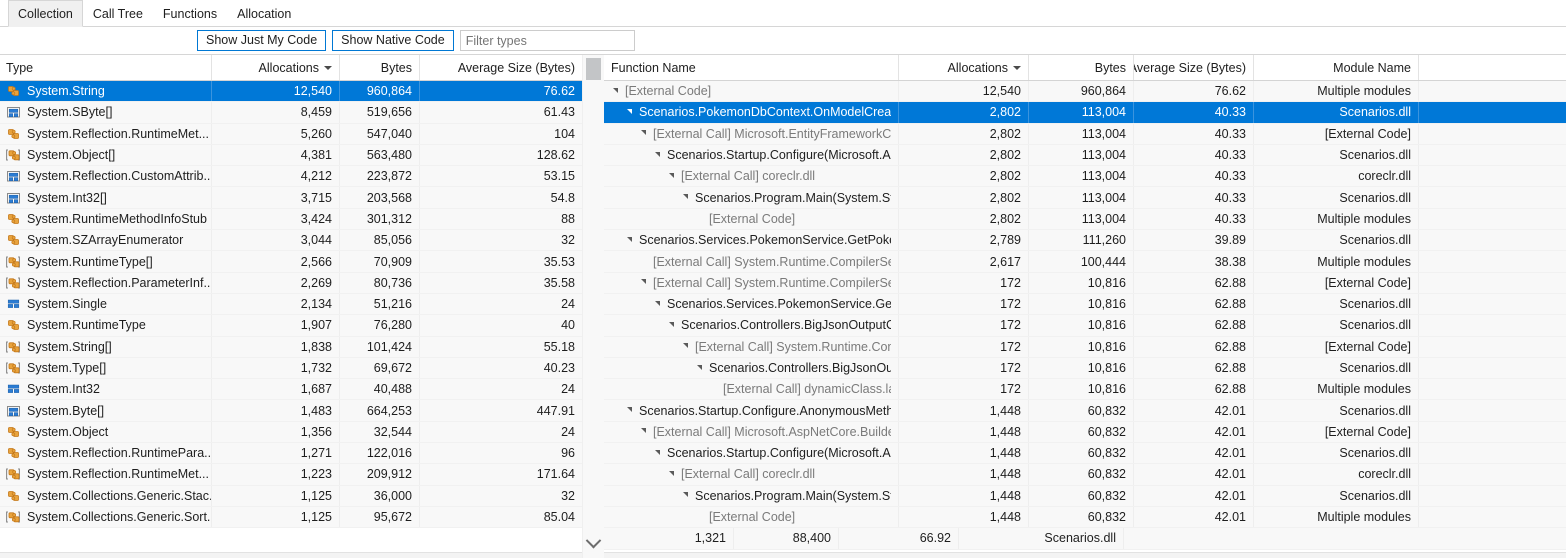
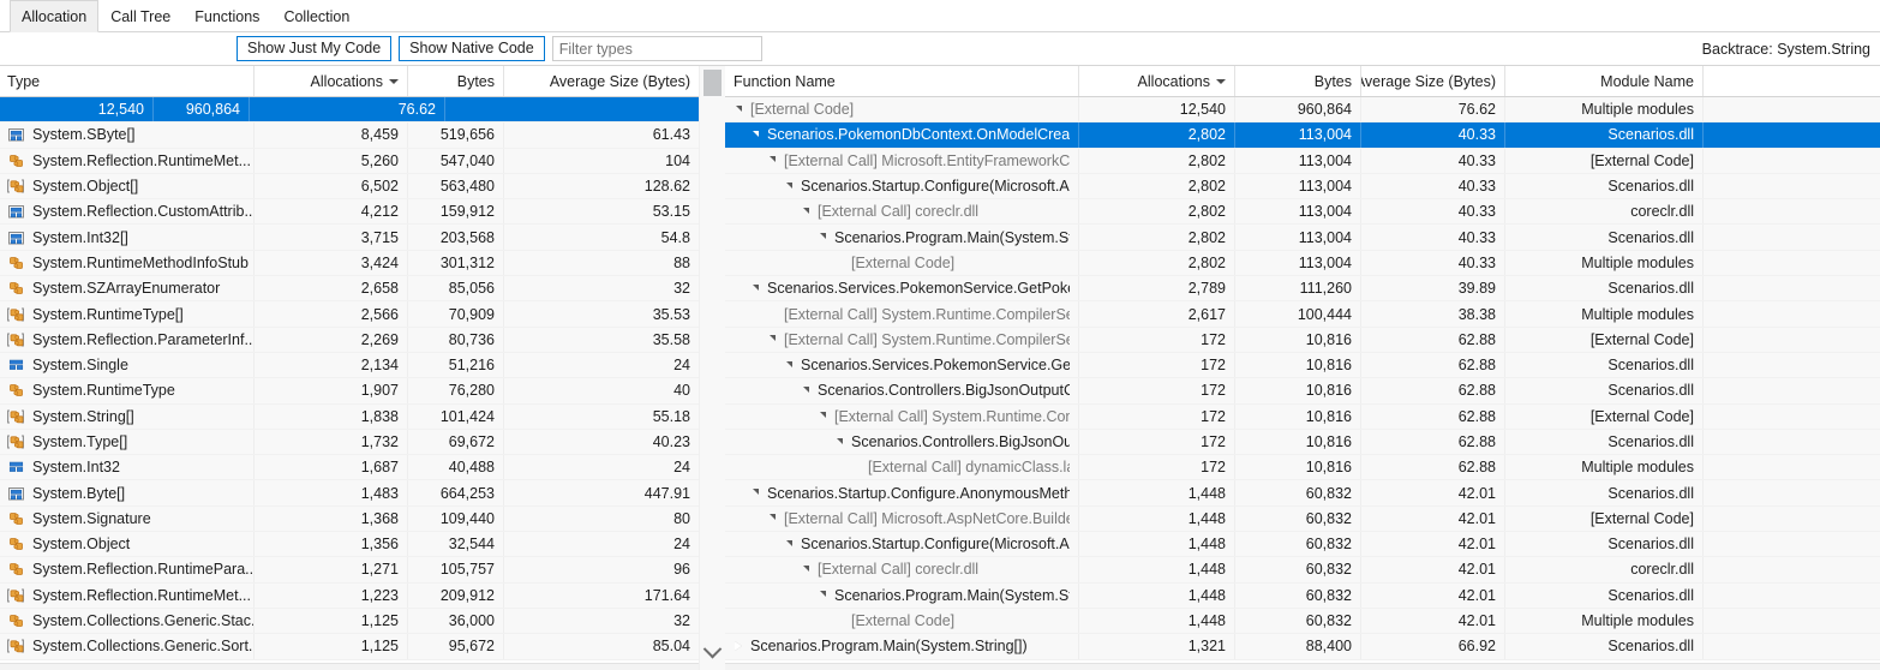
- Collection
+ Allocation
  Call Tree
  Functions
- Allocation
+ Collection
  Show Just My Code
  Show Native Code
  Filter types
+ Backtrace: System.String
  Type
  Allocations
  Bytes
  Average Size (Bytes)
- System.String
  12,540
  960,864
  76.62
  System.SByte[]
  8,459
  519,656
  61.43
  System.Reflection.RuntimeMet...
  5,260
  547,040
  104
  System.Object[]
- 4,381
+ 6,502
  563,480
  128.62
  System.Reflection.CustomAttrib..
  4,212
- 223,872
+ 159,912
  53.15
  System.Int32[]
  3,715
  203,568
  54.8
  System.RuntimeMethodInfoStub
  3,424
  301,312
  88
  System.SZArrayEnumerator
- 3,044
+ 2,658
  85,056
  32
  System.RuntimeType[]
  2,566
  70,909
  35.53
  System.Reflection.ParameterInf..
  2,269
  80,736
  35.58
  System.Single
  2,134
  51,216
  24
  System.RuntimeType
  1,907
  76,280
  40
  System.String[]
  1,838
  101,424
  55.18
  System.Type[]
  1,732
  69,672
  40.23
  System.Int32
  1,687
  40,488
  24
  System.Byte[]
  1,483
  664,253
  447.91
+ System.Signature
+ 1,368
+ 109,440
+ 80
  System.Object
  1,356
  32,544
  24
  System.Reflection.RuntimePara..
  1,271
- 122,016
+ 105,757
  96
  System.Reflection.RuntimeMet...
  1,223
  209,912
  171.64
  System.Collections.Generic.Stac.
  1,125
  36,000
  32
  System.Collections.Generic.Sort.
  1,125
  95,672
  85.04
  Function Name
  Allocations
  Bytes
  verage Size (Bytes)
  Module Name
  [External Code]
  12,540
  960,864
  76.62
  Multiple modules
  Scenarios.PokemonDbContext.OnModelCrea
  2,802
  113,004
  40.33
  Scenarios.dll
  [External Call] Microsoft.EntityFrameworkC
  2,802
  113,004
  40.33
  [External Code]
  Scenarios.Startup.Configure(Microsoft.A
  2,802
  113,004
  40.33
  Scenarios.dll
  [External Call] coreclr.dll
  2,802
  113,004
  40.33
  coreclr.dll
  Scenarios.Program.Main(System.S
  2,802
  113,004
  40.33
  Scenarios.dll
  [External Code]
  2,802
  113,004
  40.33
  Multiple modules
  Scenarios.Services.PokemonService.GetPok
  2,789
  111,260
  39.89
  Scenarios.dll
  [External Call] System.Runtime.CompilerS
  2,617
  100,444
  38.38
  Multiple modules
  [External Call] System.Runtime.CompilerS
  172
  10,816
  62.88
  [External Code]
  Scenarios.Services.PokemonService.Ge
  172
  10,816
  62.88
  Scenarios.dll
  Scenarios.Controllers.BigJsonOutputC
  172
  10,816
  62.88
  Scenarios.dll
  [External Call] System.Runtime.Co
  172
  10,816
  62.88
  [External Code]
  Scenarios.Controllers.BigJsonOu
  172
  10,816
  62.88
  Scenarios.dll
  [External Call] dynamicClass.l
  172
  10,816
  62.88
  Multiple modules
  Scenarios.Startup.Configure.AnonymousMeth
  1,448
  60,832
  42.01
  Scenarios.dll
  [External Call] Microsoft.AspNetCore.Build
  1,448
  60,832
  42.01
  [External Code]
  Scenarios.Startup.Configure(Microsoft.A
  1,448
  60,832
  42.01
  Scenarios.dll
  [External Call] coreclr.dll
  1,448
  60,832
  42.01
  coreclr.dll
  Scenarios.Program.Main(System.S
  1,448
  60,832
  42.01
  Scenarios.dll
  [External Code]
  1,448
  60,832
  42.01
  Multiple modules
+ Scenarios.Program.Main(System.String[])
  1,321
  88,400
  66.92
  Scenarios.dll
